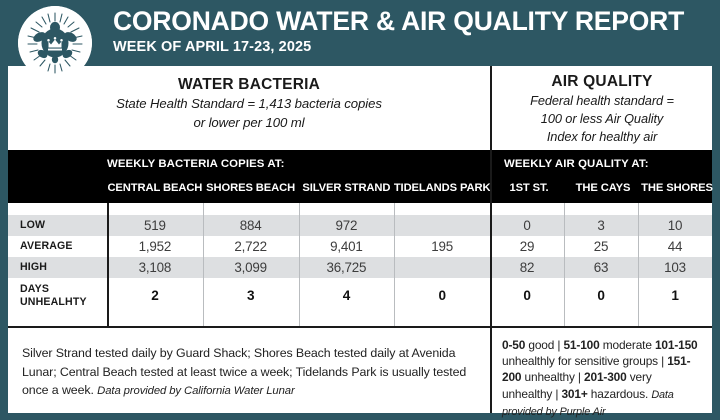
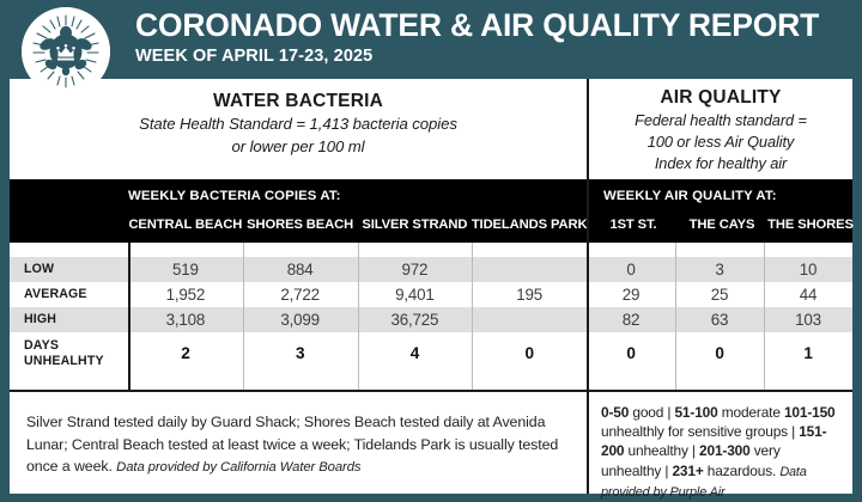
  CORONADO WATER & AIR QUALITY REPORT
  WEEK OF APRIL 17-23, 2025
  WATER BACTERIA
  State Health Standard = 1,413 bacteria copies
  or lower per 100 ml
  AIR QUALITY
  Federal health standard =
  100 or less Air Quality
  Index for healthy air
  WEEKLY BACTERIA COPIES AT:
  CENTRAL BEACH
  SHORES BEACH
  SILVER STRAND
  TIDELANDS PARK
  LOW
  519
  884
  972
  AVERAGE
  1,952
  2,722
  9,401
  195
  HIGH
  3,108
  3,099
  36,725
  DAYS
  UNHEALHTY
  2
  3
  4
  0
  WEEKLY AIR QUALITY AT:
  1ST ST.
  THE CAYS
  THE SHORES
  0
  3
  10
  29
  25
  44
  82
  63
  103
  0
  0
  1
- Silver Strand tested daily by Guard Shack; Shores Beach tested daily at Avenida Lunar; Central Beach tested at least twice a week; Tidelands Park is usually tested once a week. Data provided by California Water Lunar
+ Silver Strand tested daily by Guard Shack; Shores Beach tested daily at Avenida Lunar; Central Beach tested at least twice a week; Tidelands Park is usually tested once a week. Data provided by California Water Boards
- 0-50 good | 51-100 moderate 101-150 unhealthly for sensitive groups | 151-200 unhealthy | 201-300 very unhealthy | 301+ hazardous. Data provided by Purple Air
+ 0-50 good | 51-100 moderate 101-150 unhealthly for sensitive groups | 151-200 unhealthy | 201-300 very unhealthy | 231+ hazardous. Data provided by Purple Air
